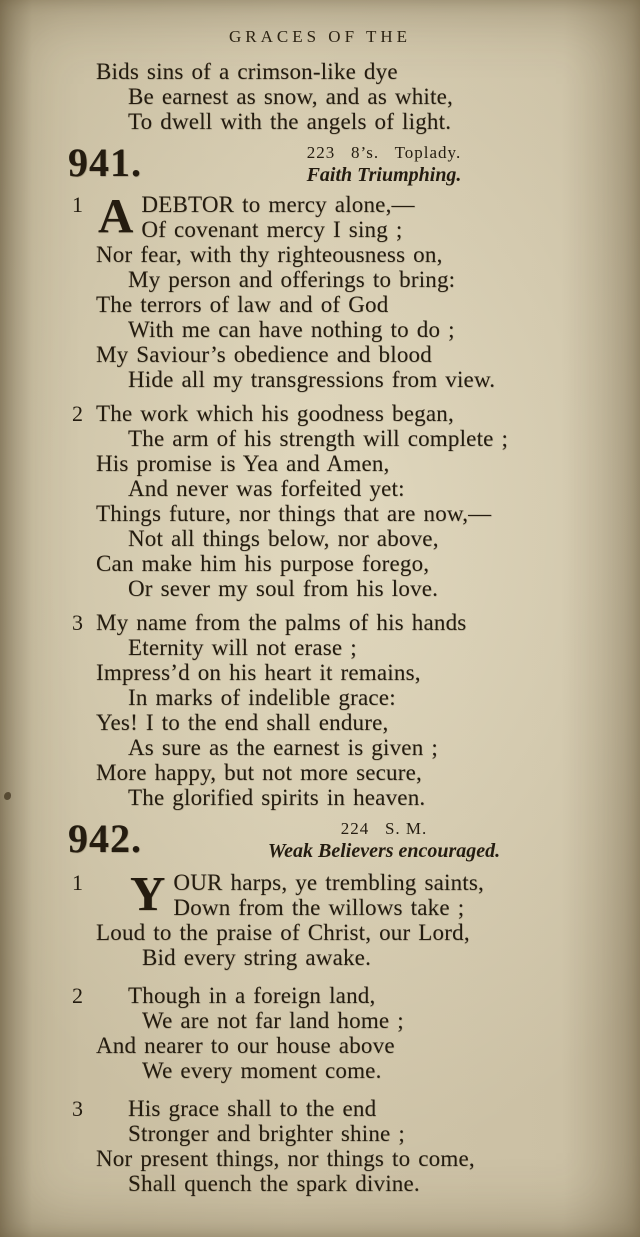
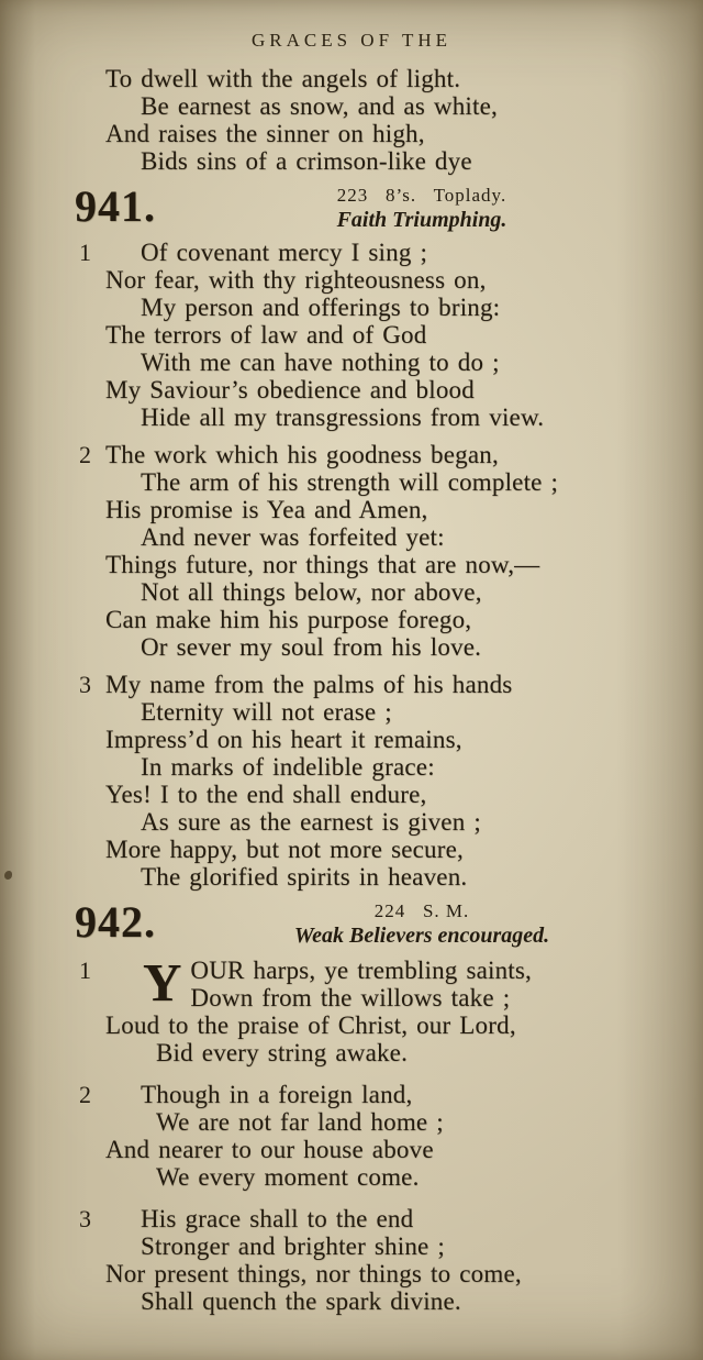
  GRACES OF THE
- Bids sins of a crimson-like dye
+ To dwell with the angels of light.
  Be earnest as snow, and as white,
+ And raises the sinner on high,
- To dwell with the angels of light.
+ Bids sins of a crimson-like dye
  941.
  223 8’s. Toplady.
  Faith Triumphing.
  1
- A
- DEBTOR to mercy alone,—
  Of covenant mercy I sing ;
  Nor fear, with thy righteousness on,
  My person and offerings to bring:
  The terrors of law and of God
  With me can have nothing to do ;
  My Saviour’s obedience and blood
  Hide all my transgressions from view.
  2
  The work which his goodness began,
  The arm of his strength will complete ;
  His promise is Yea and Amen,
  And never was forfeited yet:
  Things future, nor things that are now,—
  Not all things below, nor above,
  Can make him his purpose forego,
  Or sever my soul from his love.
  3
  My name from the palms of his hands
  Eternity will not erase ;
  Impress’d on his heart it remains,
  In marks of indelible grace:
  Yes! I to the end shall endure,
  As sure as the earnest is given ;
  More happy, but not more secure,
  The glorified spirits in heaven.
  942.
  224 S. M.
  Weak Believers encouraged.
  1
  Y
  OUR harps, ye trembling saints,
  Down from the willows take ;
  Loud to the praise of Christ, our Lord,
  Bid every string awake.
  2
  Though in a foreign land,
  We are not far land home ;
  And nearer to our house above
  We every moment come.
  3
  His grace shall to the end
  Stronger and brighter shine ;
  Nor present things, nor things to come,
  Shall quench the spark divine.
